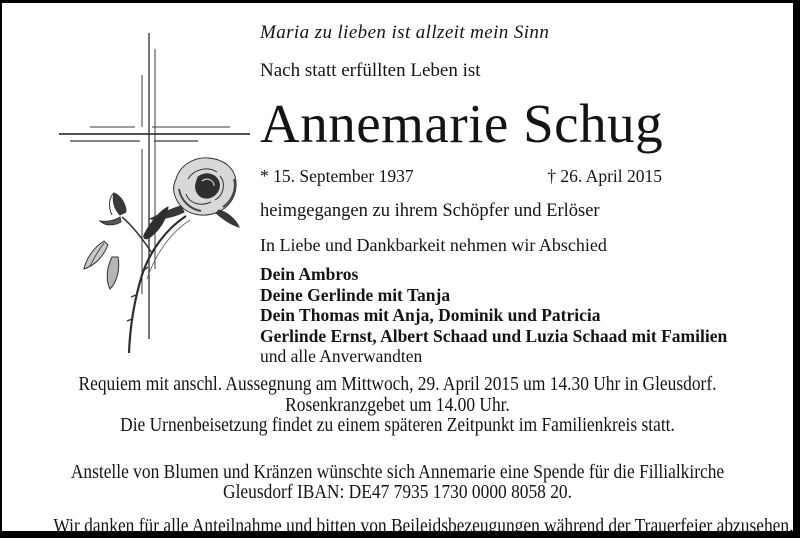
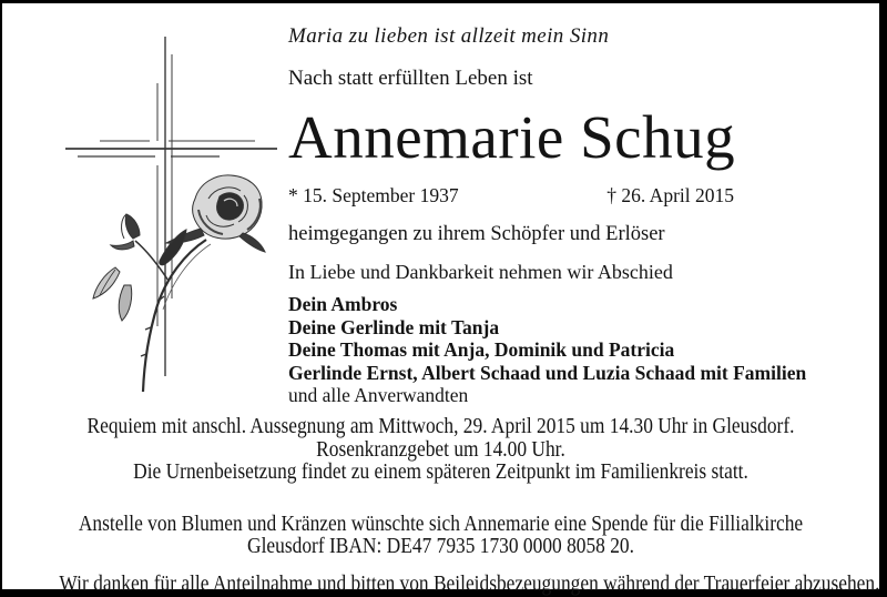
  Maria zu lieben ist allzeit mein Sinn
  Nach statt erfüllten Leben ist
  Annemarie Schug
  * 15. September 1937
  † 26. April 2015
  heimgegangen zu ihrem Schöpfer und Erlöser
  In Liebe und Dankbarkeit nehmen wir Abschied
  Dein Ambros
  Deine Gerlinde mit Tanja
- Dein Thomas mit Anja, Dominik und Patricia
+ Deine Thomas mit Anja, Dominik und Patricia
  Gerlinde Ernst, Albert Schaad und Luzia Schaad mit Familien
  und alle Anverwandten
  Requiem mit anschl. Aussegnung am Mittwoch, 29. April 2015 um 14.30 Uhr in Gleusdorf.
  Rosenkranzgebet um 14.00 Uhr.
  Die Urnenbeisetzung findet zu einem späteren Zeitpunkt im Familienkreis statt.
  Anstelle von Blumen und Kränzen wünschte sich Annemarie eine Spende für die Fillialkirche
  Gleusdorf IBAN: DE47 7935 1730 0000 8058 20.
  Wir danken für alle Anteilnahme und bitten von Beileidsbezeugungen während der Trauerfeier abzusehen.
